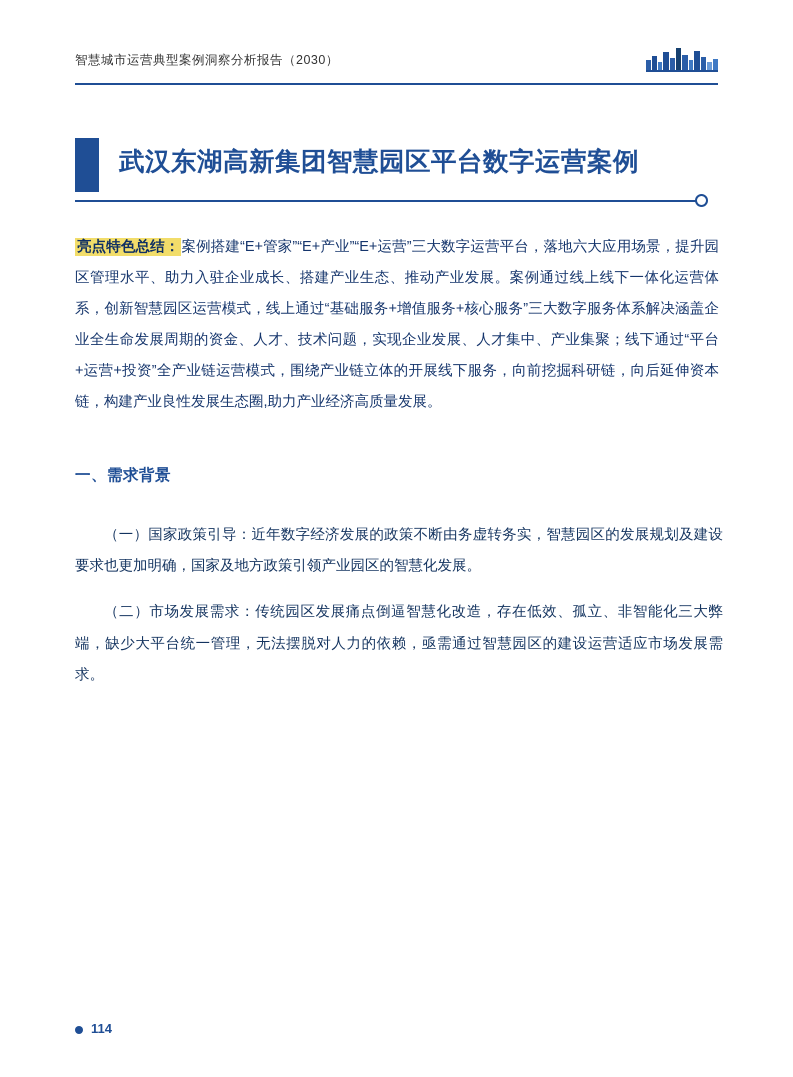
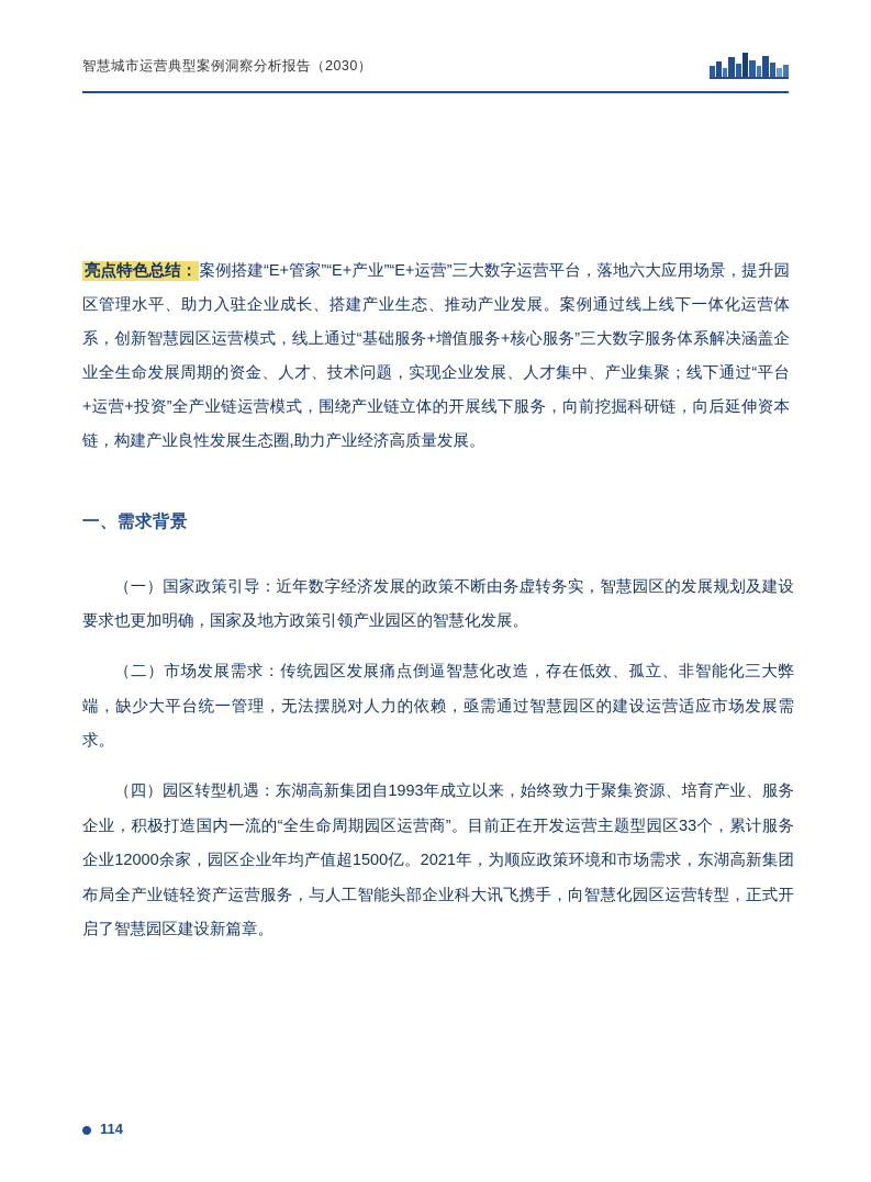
  智慧城市运营典型案例洞察分析报告（2030）
- 武汉东湖高新集团智慧园区平台数字运营案例
  亮点特色总结： 案例搭建“E+管家”“E+产业”“E+运营”三大数字运营平台，落地六大应用场景，提升园区管理水平、助力入驻企业成长、搭建产业生态、推动产业发展。案例通过线上线下一体化运营体系，创新智慧园区运营模式，线上通过“基础服务+增值服务+核心服务”三大数字服务体系解决涵盖企业全生命发展周期的资金、人才、技术问题，实现企业发展、人才集中、产业集聚；线下通过“平台+运营+投资”全产业链运营模式，围绕产业链立体的开展线下服务，向前挖掘科研链，向后延伸资本链，构建产业良性发展生态圈,助力产业经济高质量发展。
  一、需求背景
  （一）国家政策引导：近年数字经济发展的政策不断由务虚转务实，智慧园区的发展规划及建设要求也更加明确，国家及地方政策引领产业园区的智慧化发展。
  （二）市场发展需求：传统园区发展痛点倒逼智慧化改造，存在低效、孤立、非智能化三大弊端，缺少大平台统一管理，无法摆脱对人力的依赖，亟需通过智慧园区的建设运营适应市场发展需求。
+ （四）园区转型机遇：东湖高新集团自1993年成立以来，始终致力于聚集资源、培育产业、服务企业，积极打造国内一流的“全生命周期园区运营商”。目前正在开发运营主题型园区33个，累计服务企业12000余家，园区企业年均产值超1500亿。2021年，为顺应政策环境和市场需求，东湖高新集团布局全产业链轻资产运营服务，与人工智能头部企业科大讯飞携手，向智慧化园区运营转型，正式开启了智慧园区建设新篇章。
  114
